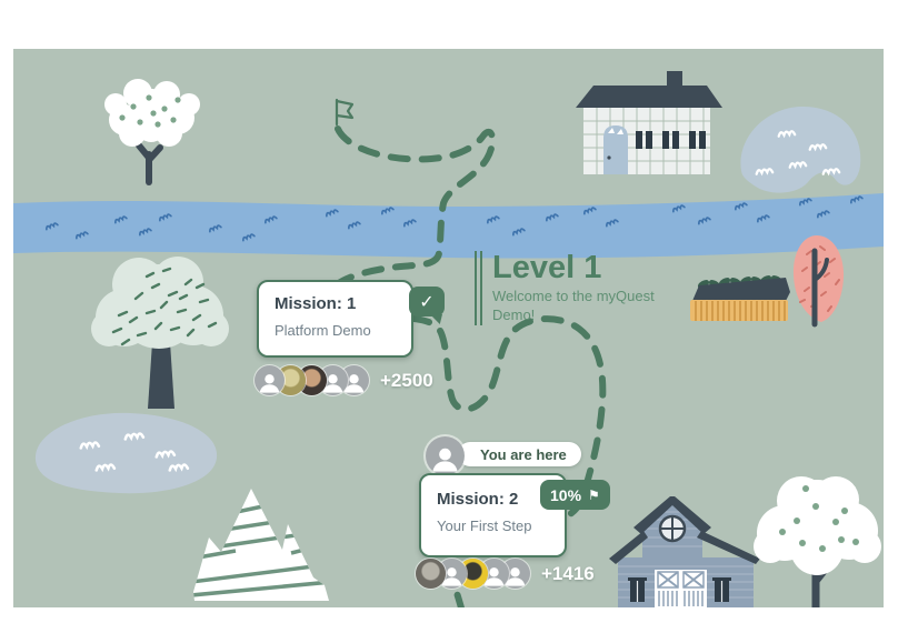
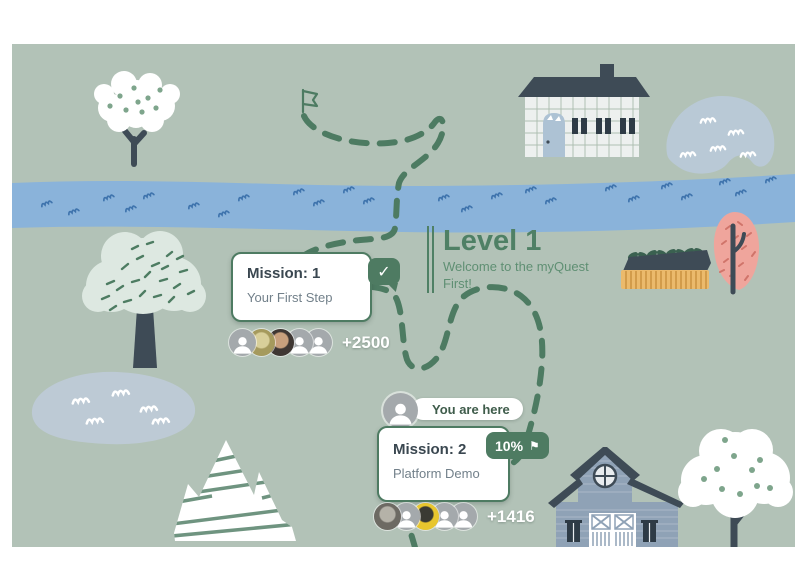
  Level 1
- Welcome to the myQuest Demo!
+ Welcome to the myQuest First!
  Mission: 1
- Platform Demo
+ Your First Step
  ✓
  +2500
  You are here
  Mission: 2
- Your First Step
+ Platform Demo
  10%
  ⚑
  +1416
